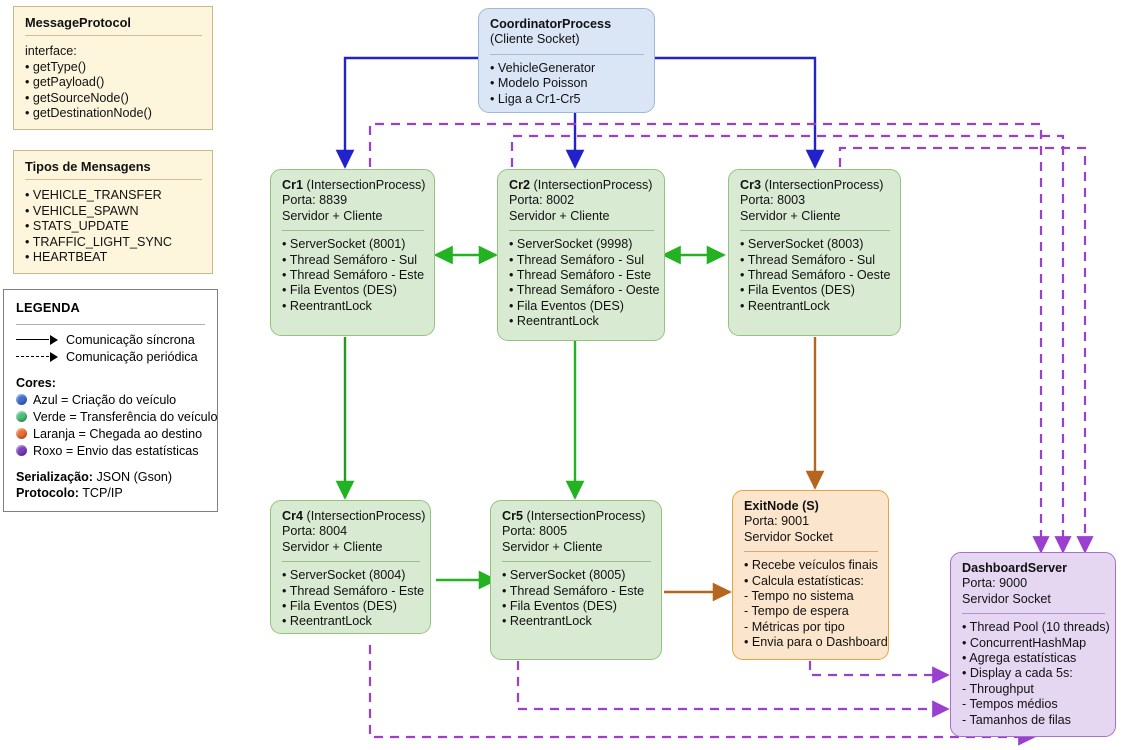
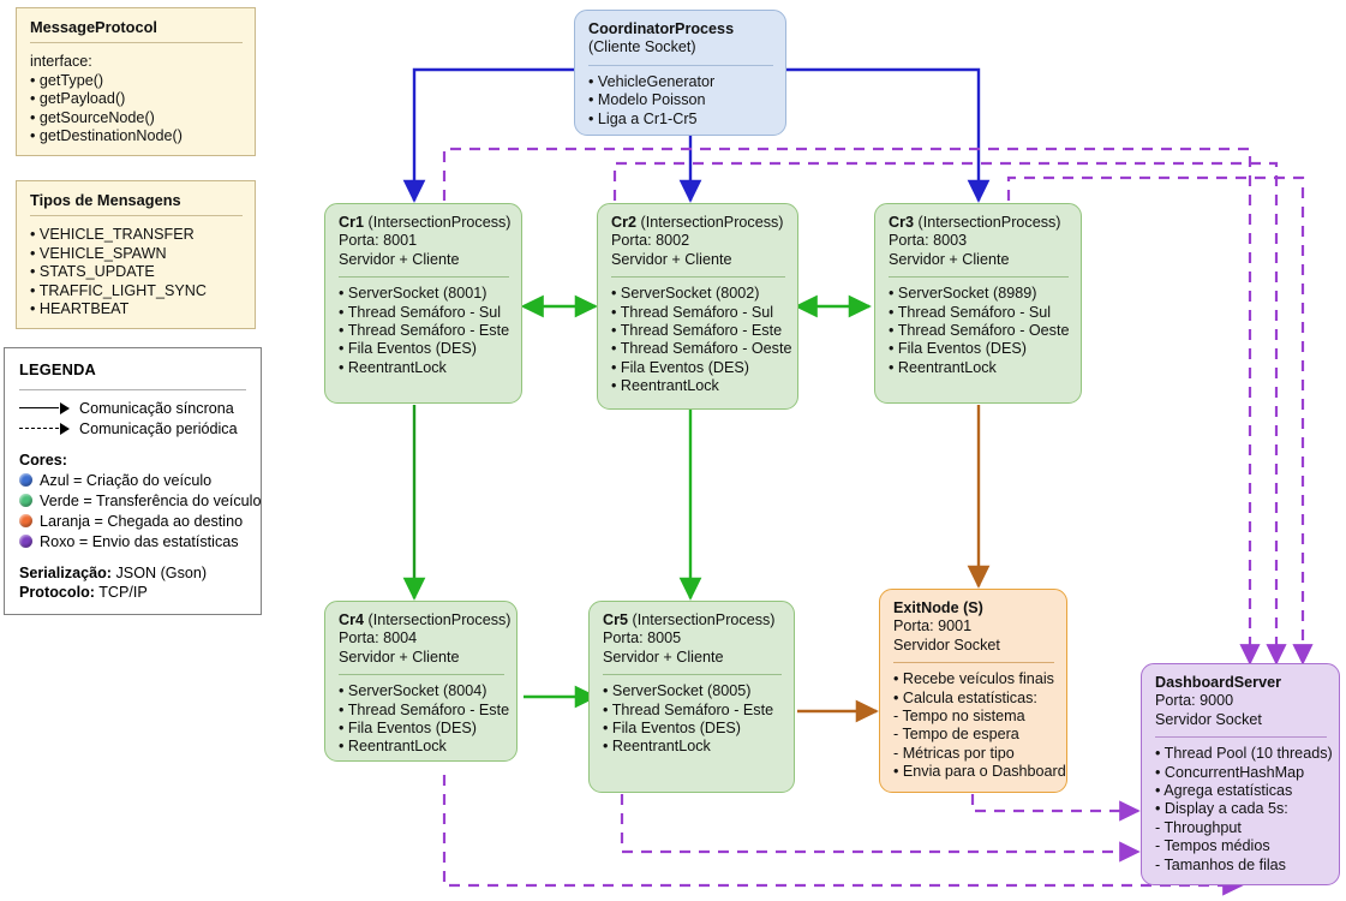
  MessageProtocol
  interface:
  • getType()
  • getPayload()
  • getSourceNode()
  • getDestinationNode()
  Tipos de Mensagens
  • VEHICLE_TRANSFER
  • VEHICLE_SPAWN
  • STATS_UPDATE
  • TRAFFIC_LIGHT_SYNC
  • HEARTBEAT
  LEGENDA
  Comunicação síncrona
  Comunicação periódica
  Cores:
  Azul = Criação do veículo
  Verde = Transferência do veículo
  Laranja = Chegada ao destino
  Roxo = Envio das estatísticas
  Serialização: JSON (Gson)
  Protocolo: TCP/IP
  CoordinatorProcess
  (Cliente Socket)
  • VehicleGenerator
  • Modelo Poisson
  • Liga a Cr1-Cr5
  Cr1 (IntersectionProcess)
- Porta: 8839
+ Porta: 8001
  Servidor + Cliente
  • ServerSocket (8001)
  • Thread Semáforo - Sul
  • Thread Semáforo - Este
  • Fila Eventos (DES)
  • ReentrantLock
  Cr2 (IntersectionProcess)
  Porta: 8002
  Servidor + Cliente
- • ServerSocket (9998)
+ • ServerSocket (8002)
  • Thread Semáforo - Sul
  • Thread Semáforo - Este
  • Thread Semáforo - Oeste
  • Fila Eventos (DES)
  • ReentrantLock
  Cr3 (IntersectionProcess)
  Porta: 8003
  Servidor + Cliente
- • ServerSocket (8003)
+ • ServerSocket (8989)
  • Thread Semáforo - Sul
  • Thread Semáforo - Oeste
  • Fila Eventos (DES)
  • ReentrantLock
  Cr4 (IntersectionProcess)
  Porta: 8004
  Servidor + Cliente
  • ServerSocket (8004)
  • Thread Semáforo - Este
  • Fila Eventos (DES)
  • ReentrantLock
  Cr5 (IntersectionProcess)
  Porta: 8005
  Servidor + Cliente
  • ServerSocket (8005)
  • Thread Semáforo - Este
  • Fila Eventos (DES)
  • ReentrantLock
  ExitNode (S)
  Porta: 9001
  Servidor Socket
  • Recebe veículos finais
  • Calcula estatísticas:
  - Tempo no sistema
  - Tempo de espera
  - Métricas por tipo
  • Envia para o Dashboard
  DashboardServer
  Porta: 9000
  Servidor Socket
  • Thread Pool (10 threads)
  • ConcurrentHashMap
  • Agrega estatísticas
  • Display a cada 5s:
  - Throughput
  - Tempos médios
  - Tamanhos de filas
